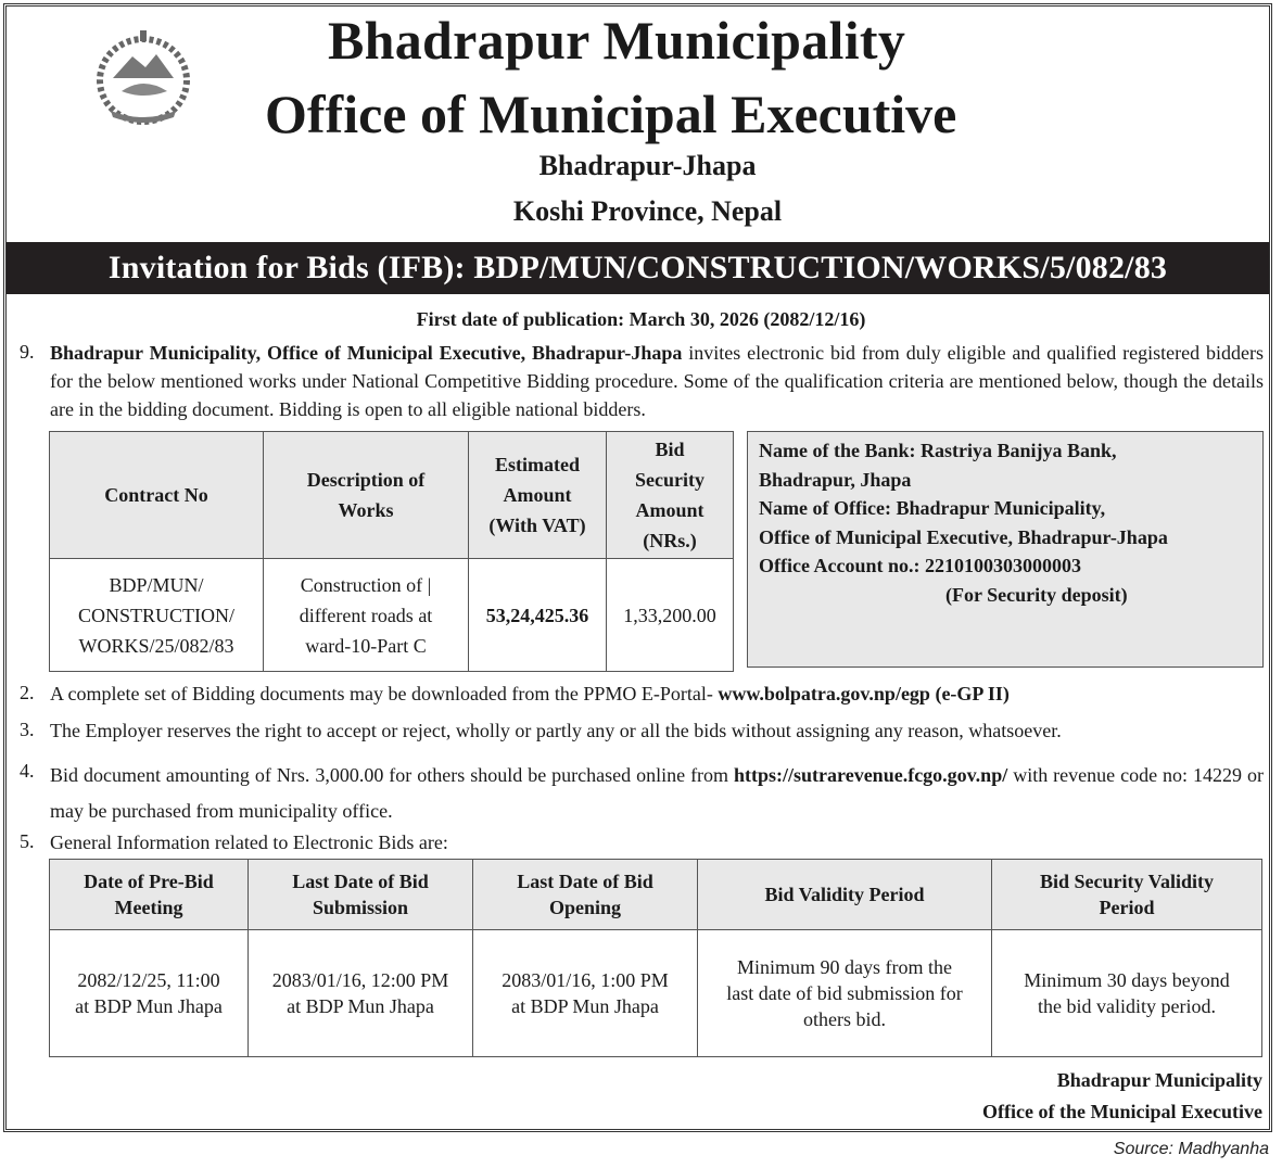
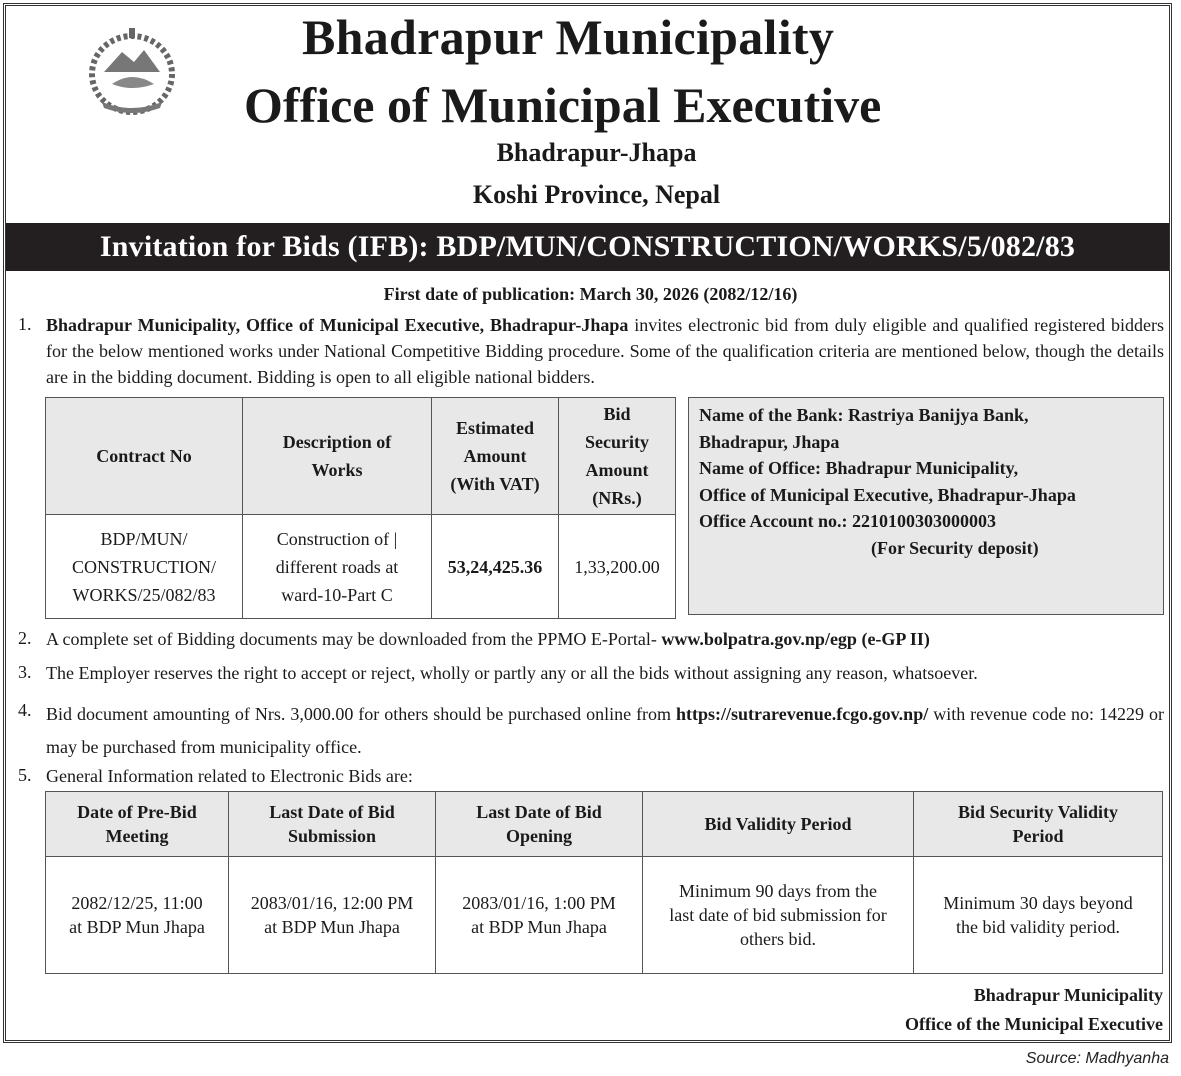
  Bhadrapur Municipality
  Office of Municipal Executive
  Bhadrapur-Jhapa
  Koshi Province, Nepal
  Invitation for Bids (IFB): BDP/MUN/CONSTRUCTION/WORKS/5/082/83
  First date of publication: March 30, 2026 (2082/12/16)
- 9.
+ 1.
  Bhadrapur Municipality, Office of Municipal Executive, Bhadrapur-Jhapa invites electronic bid from duly eligible and qualified registered bidders for the below mentioned works under National Competitive Bidding procedure. Some of the qualification criteria are mentioned below, though the details are in the bidding document. Bidding is open to all eligible national bidders.
  Contract No	Description ofWorks	EstimatedAmount(With VAT)	BidSecurityAmount(NRs.)
  BDP/MUN/CONSTRUCTION/WORKS/25/082/83	Construction of |different roads atward-10-Part C	53,24,425.36	1,33,200.00
  Name of the Bank: Rastriya Banijya Bank,
  Bhadrapur, Jhapa
  Name of Office: Bhadrapur Municipality,
  Office of Municipal Executive, Bhadrapur-Jhapa
  Office Account no.: 2210100303000003
  (For Security deposit)
  2.
  A complete set of Bidding documents may be downloaded from the PPMO E-Portal- www.bolpatra.gov.np/egp (e-GP II)
  3.
  The Employer reserves the right to accept or reject, wholly or partly any or all the bids without assigning any reason, whatsoever.
  4.
  Bid document amounting of Nrs. 3,000.00 for others should be purchased online from https://sutrarevenue.fcgo.gov.np/ with revenue code no: 14229 or may be purchased from municipality office.
  5.
  General Information related to Electronic Bids are:
  Date of Pre-BidMeeting	Last Date of BidSubmission	Last Date of BidOpening	Bid Validity Period	Bid Security ValidityPeriod
  2082/12/25, 11:00at BDP Mun Jhapa	2083/01/16, 12:00 PMat BDP Mun Jhapa	2083/01/16, 1:00 PMat BDP Mun Jhapa	Minimum 90 days from thelast date of bid submission forothers bid.	Minimum 30 days beyondthe bid validity period.
  Bhadrapur Municipality
  Office of the Municipal Executive
  Source: Madhyanha
